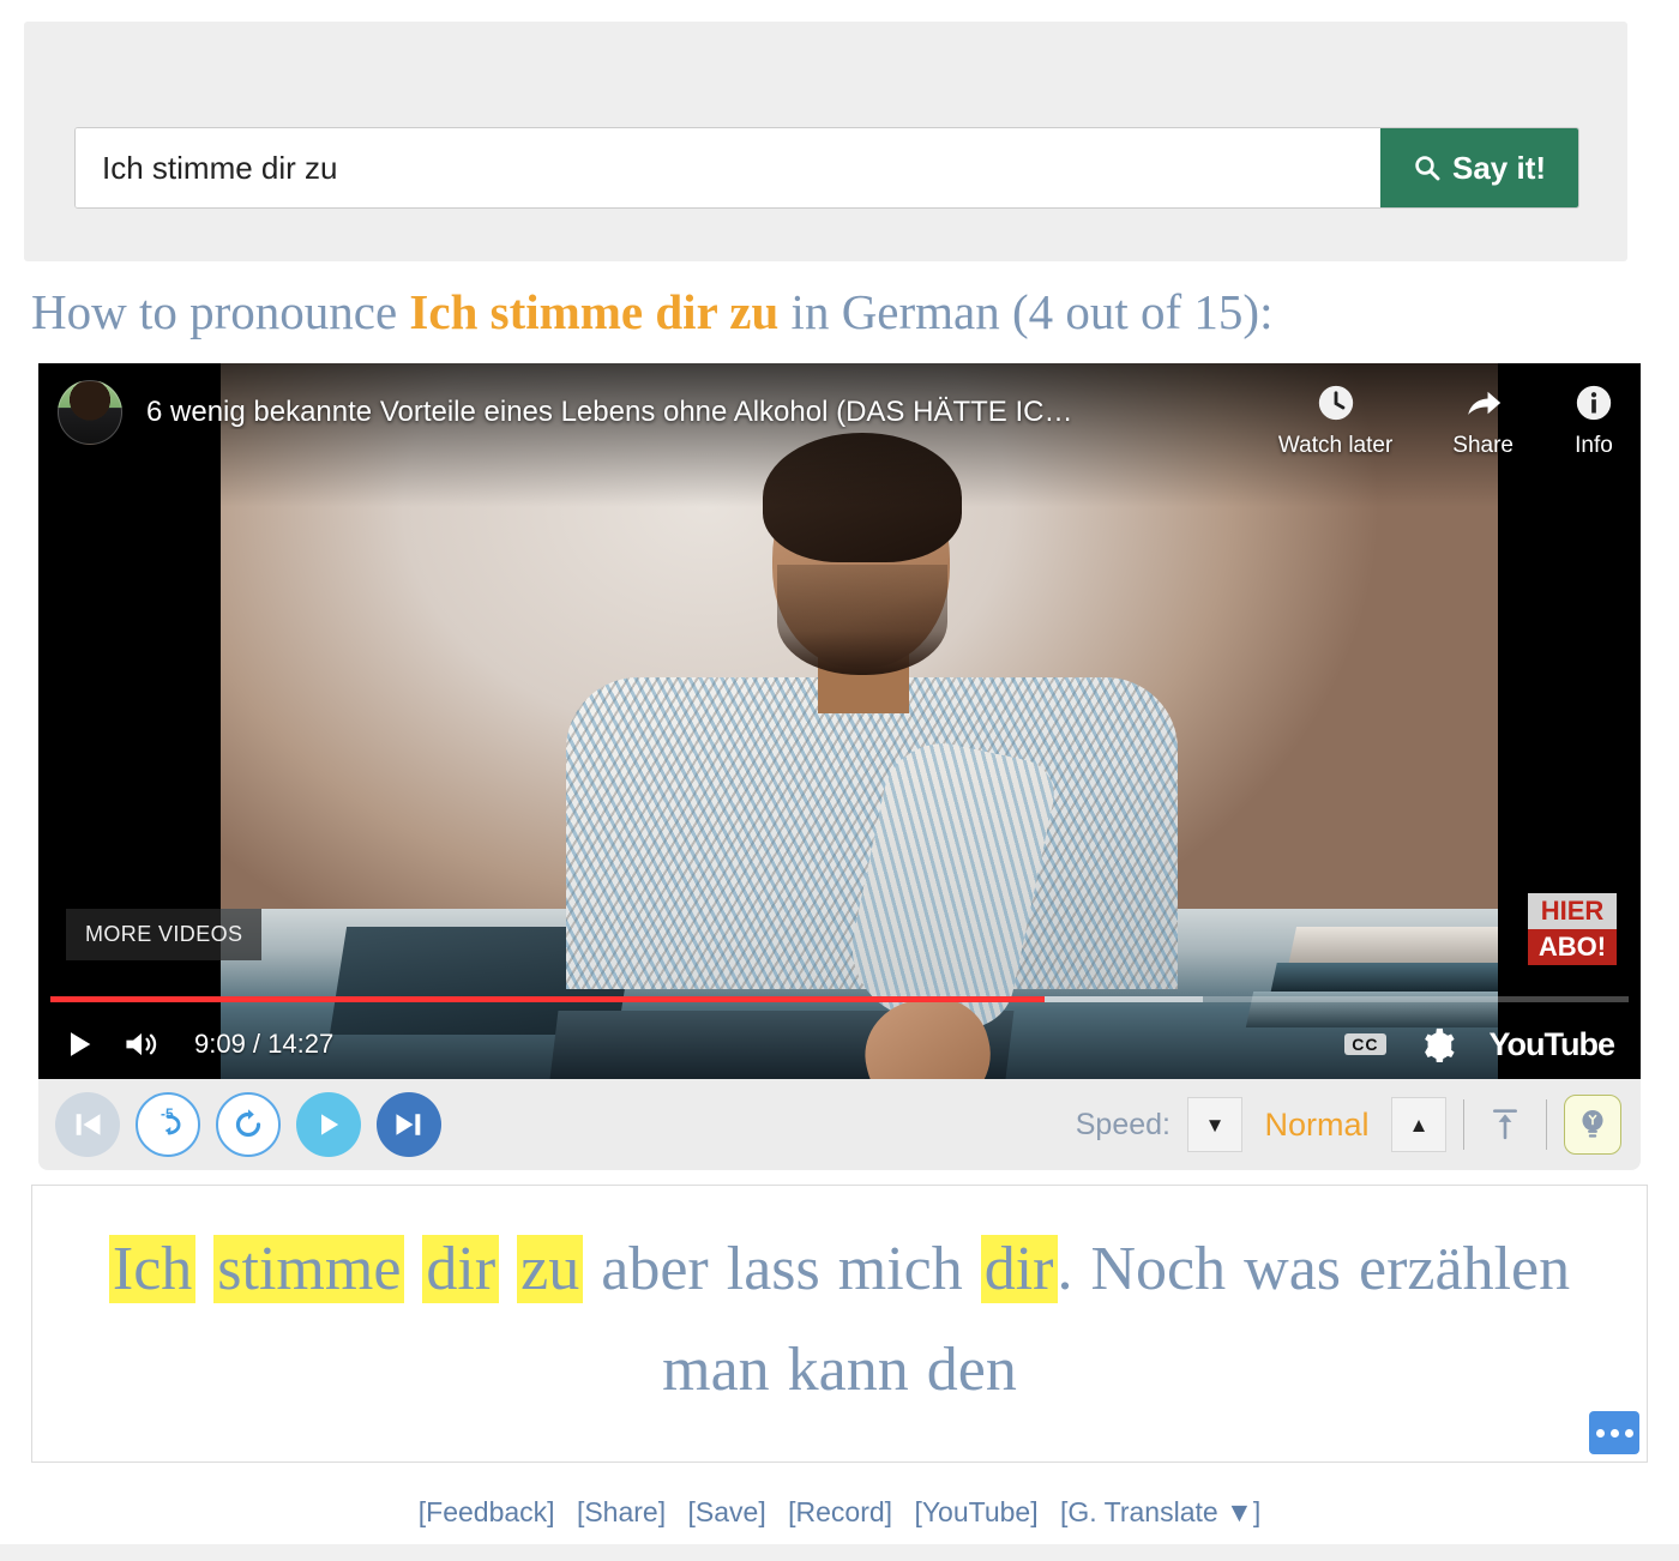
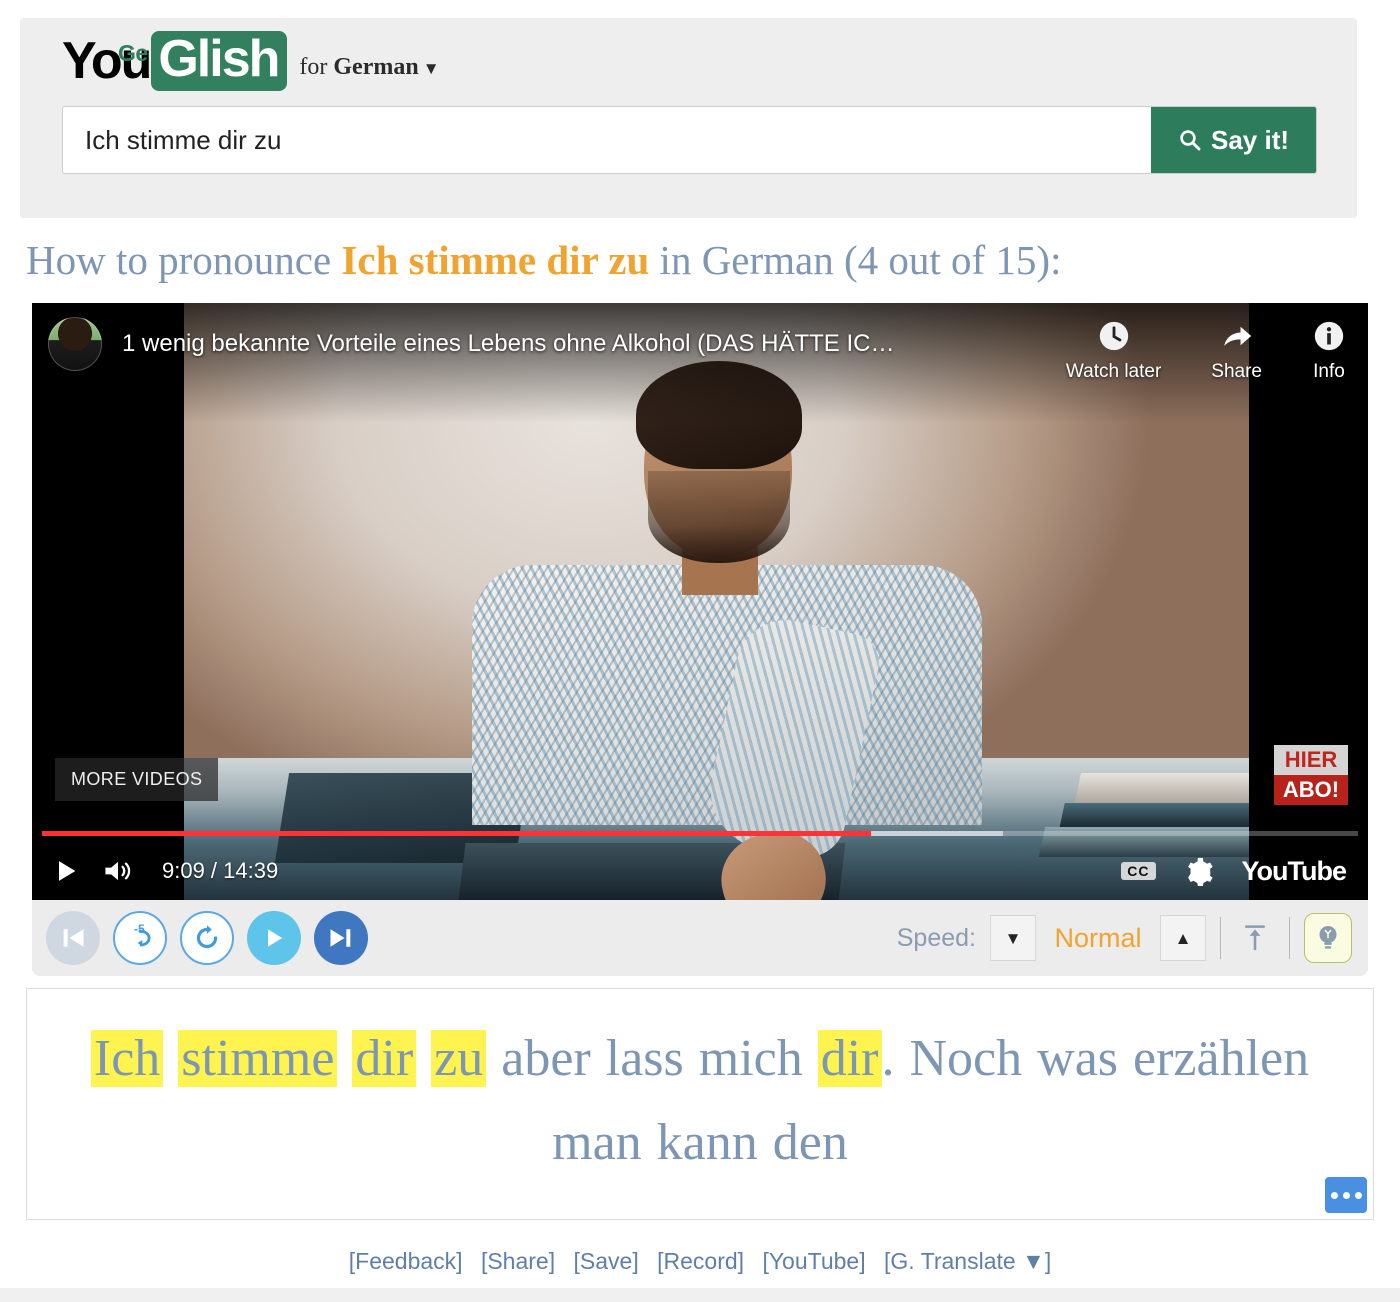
+ You
+ Ge
+ Glish
+ for German ▼
  Ich stimme dir zu
  Say it!
  How to pronounce Ich stimme dir zu in German (4 out of 15):
- 6 wenig bekannte Vorteile eines Lebens ohne Alkohol (DAS HÄTTE IC…
+ 1 wenig bekannte Vorteile eines Lebens ohne Alkohol (DAS HÄTTE IC…
  Watch later
  Share
  Info
  MORE VIDEOS
  HIER
  ABO!
- 9:09 / 14:27
+ 9:09 / 14:39
  CC
  YouTube
  -5
  Speed:
  ▼
  Normal
  ▲
  Ich stimme dir zu aber lass mich dir. Noch was erzählen man kann den
  [Feedback] [Share] [Save] [Record] [YouTube] [G. Translate ▼]
